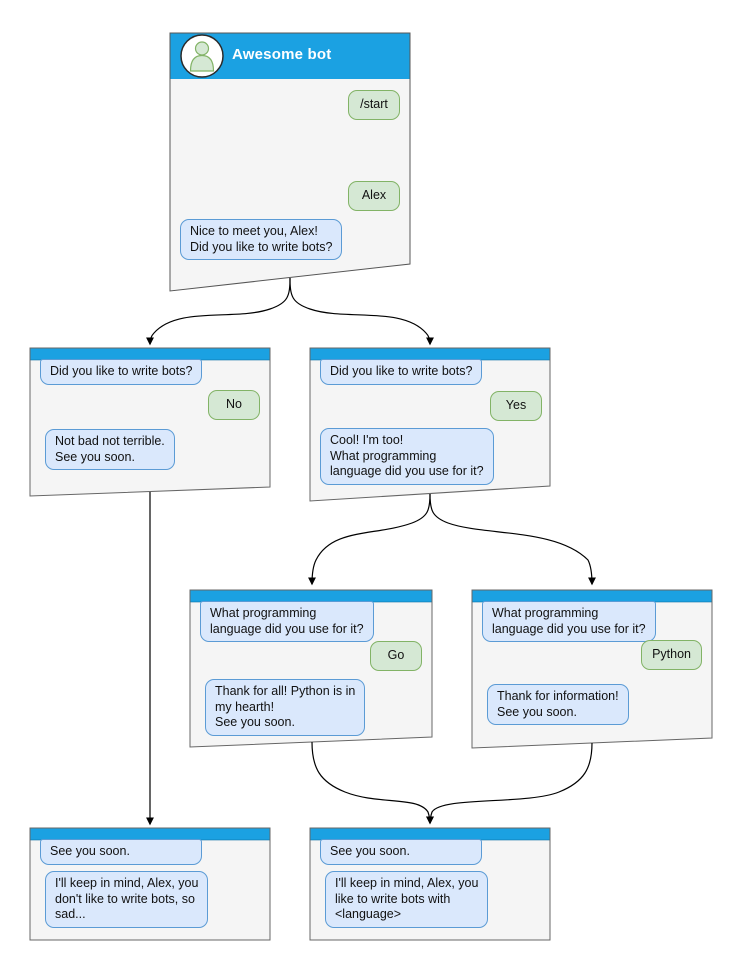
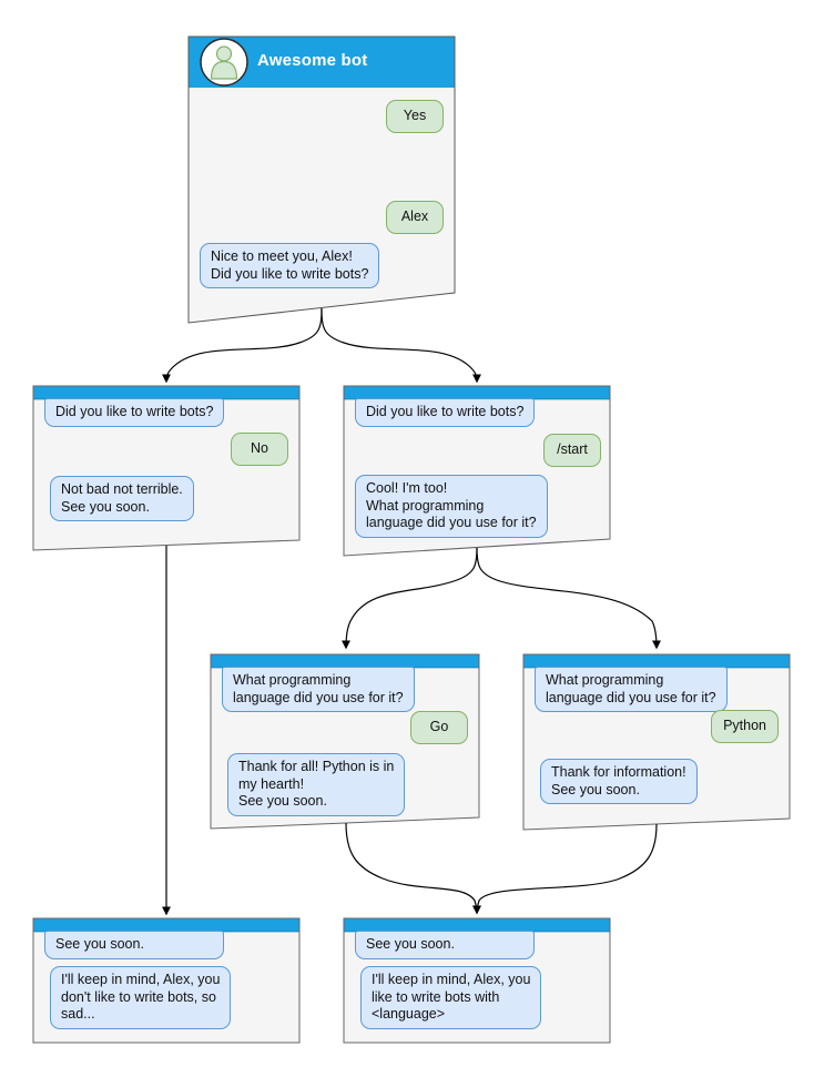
  Awesome bot
- /start
+ Yes
  Alex
  Nice to meet you, Alex!
  Did you like to write bots?
  Did you like to write bots?
  No
  Not bad not terrible.
  See you soon.
  Did you like to write bots?
- Yes
+ /start
  Cool! I'm too!
  What programming
  language did you use for it?
  What programming
  language did you use for it?
  Go
  Thank for all! Python is in
  my hearth!
  See you soon.
  What programming
  language did you use for it?
  Python
  Thank for information!
  See you soon.
  See you soon.
  I'll keep in mind, Alex, you
  don't like to write bots, so
  sad...
  See you soon.
  I'll keep in mind, Alex, you
  like to write bots with
  <language>
